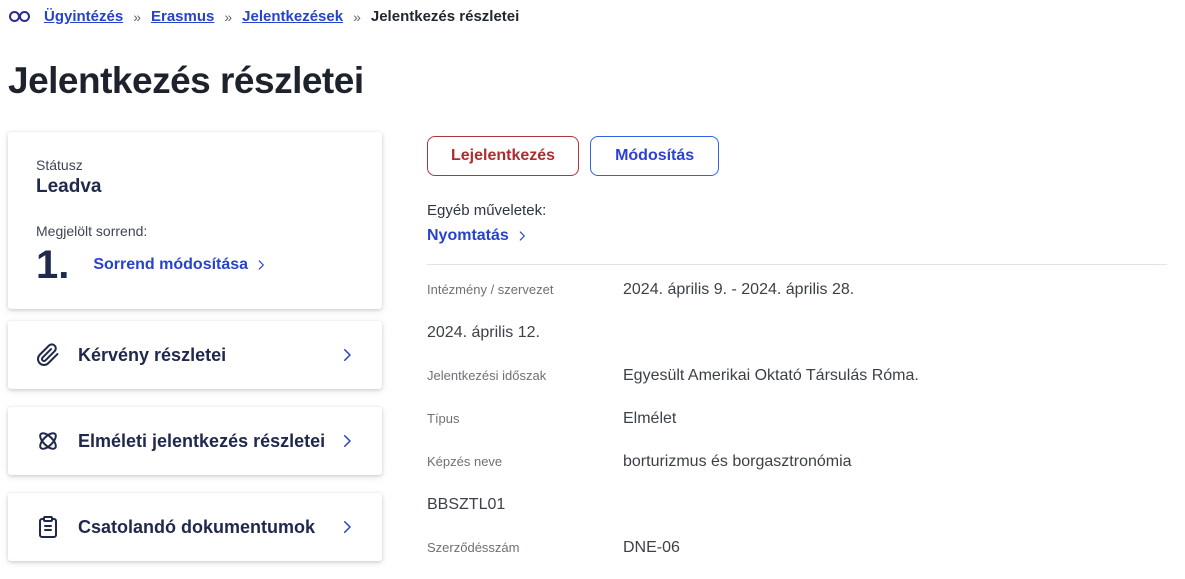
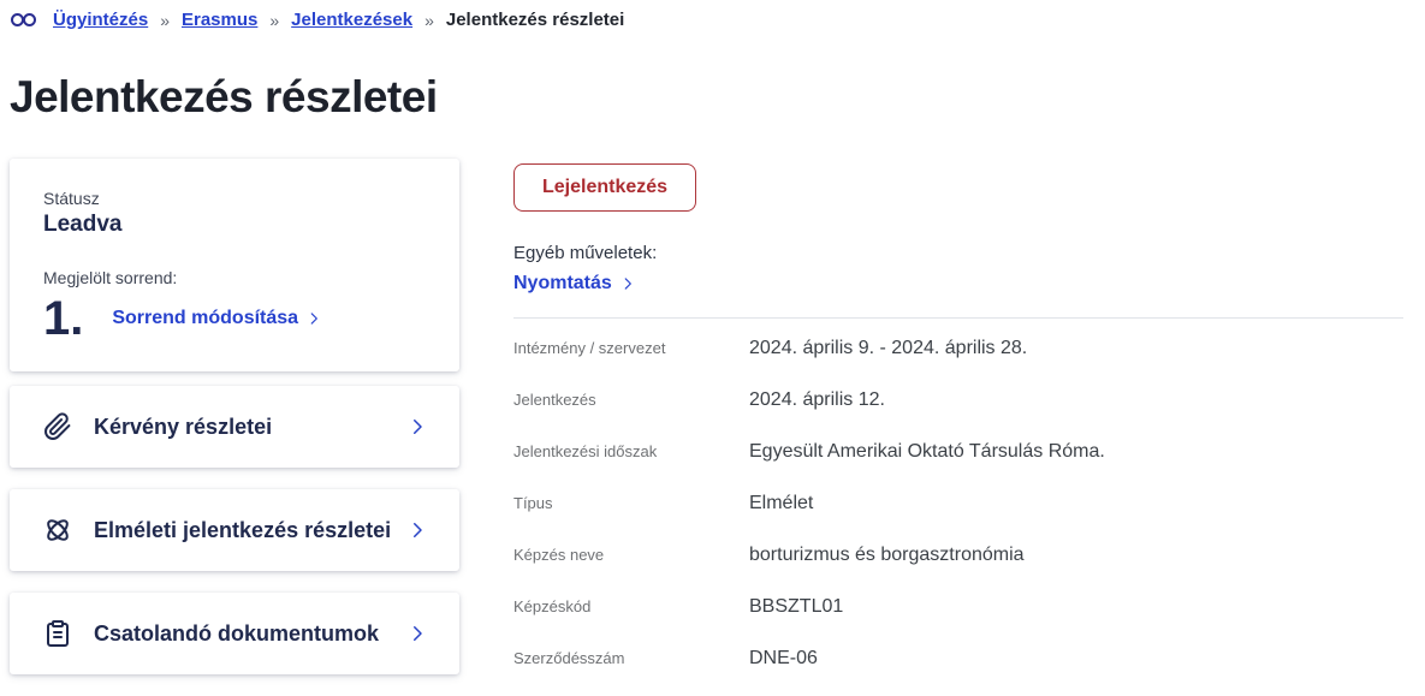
  Ügyintézés
  »
  Erasmus
  »
  Jelentkezések
  »
  Jelentkezés részletei
  Jelentkezés részletei
  Státusz
  Leadva
  Megjelölt sorrend:
  1.
  Sorrend módosítása
  Kérvény részletei
  Elméleti jelentkezés részletei
  Csatolandó dokumentumok
  Lejelentkezés
- Módosítás
  Egyéb műveletek:
  Nyomtatás
  Intézmény / szervezet
  2024. április 9. - 2024. április 28.
+ Jelentkezés
  2024. április 12.
  Jelentkezési időszak
  Egyesült Amerikai Oktató Társulás Róma.
  Típus
  Elmélet
  Képzés neve
  borturizmus és borgasztronómia
+ Képzéskód
  BBSZTL01
  Szerződésszám
  DNE-06
